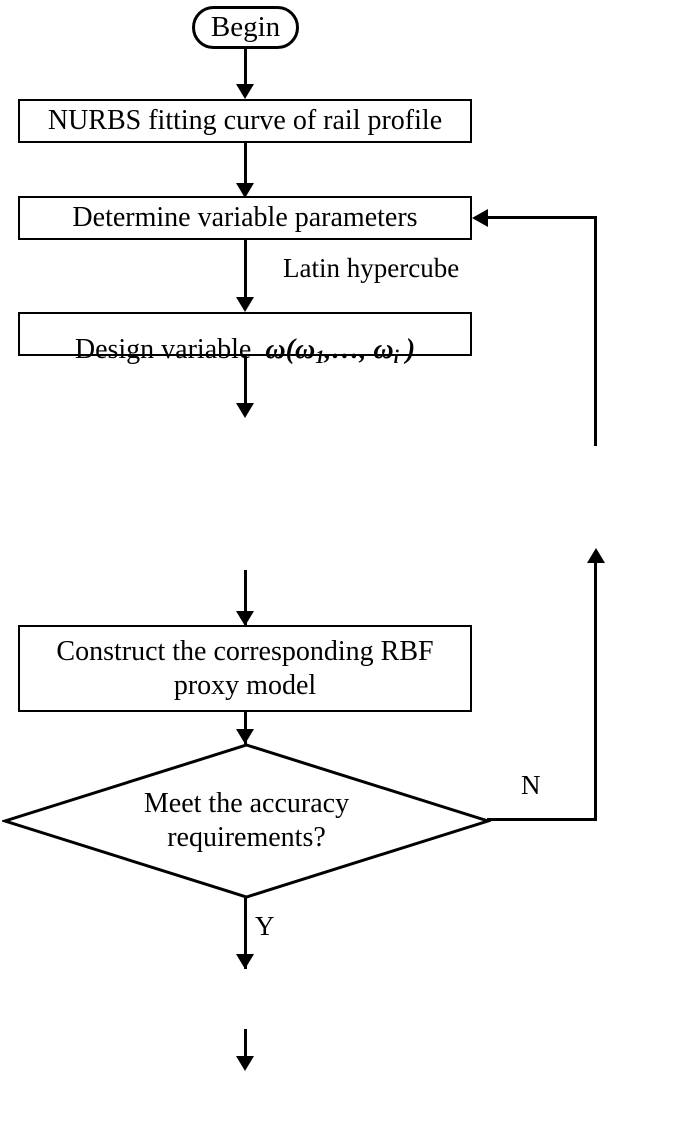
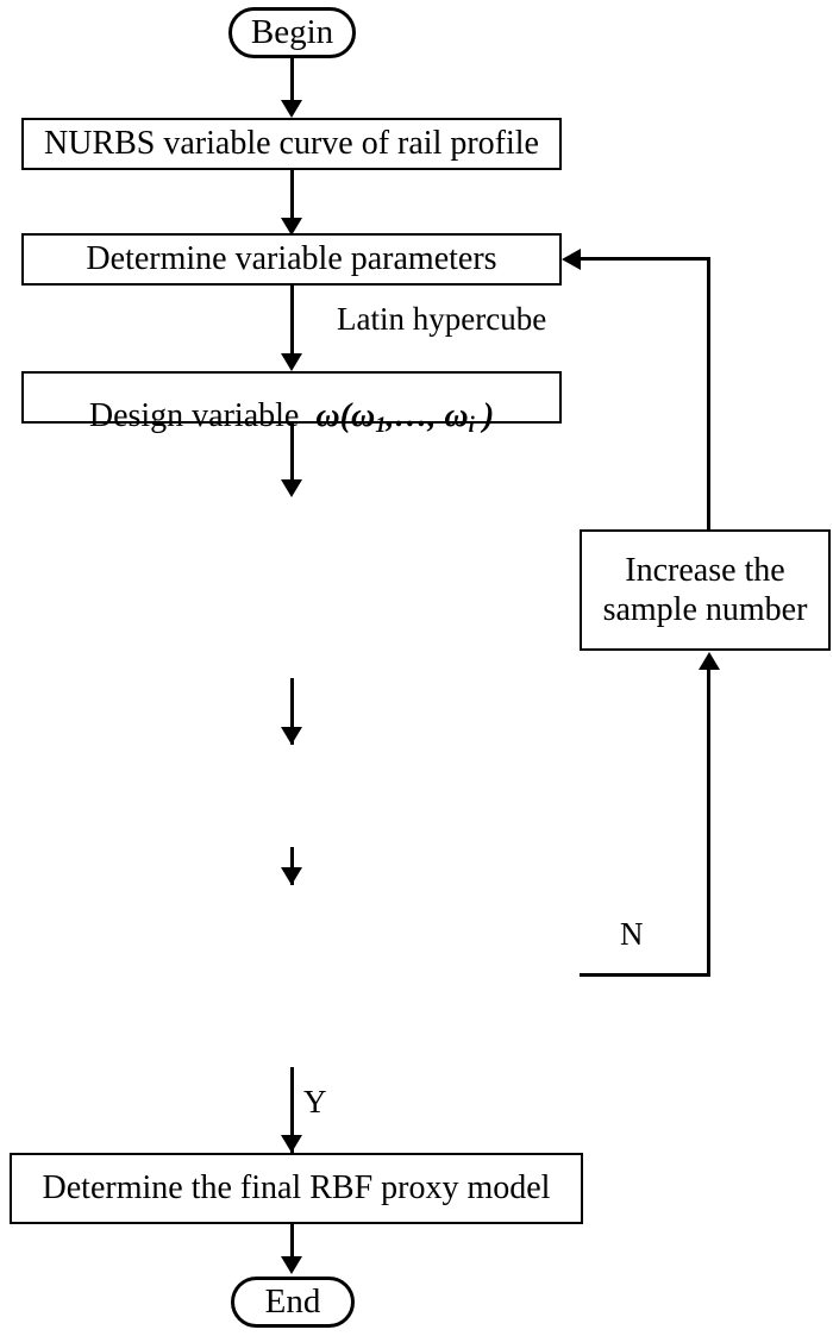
  Begin
- NURBS fitting curve of rail profile
+ NURBS variable curve of rail profile
  Determine variable parameters
  Latin hypercube
  Design variable ω(ω1,…, ωi )
- Construct the corresponding RBF
- proxy model
- Meet the accuracy
- requirements?
  Y
  N
+ Increase the
+ sample number
+ Determine the final RBF proxy model
+ End
